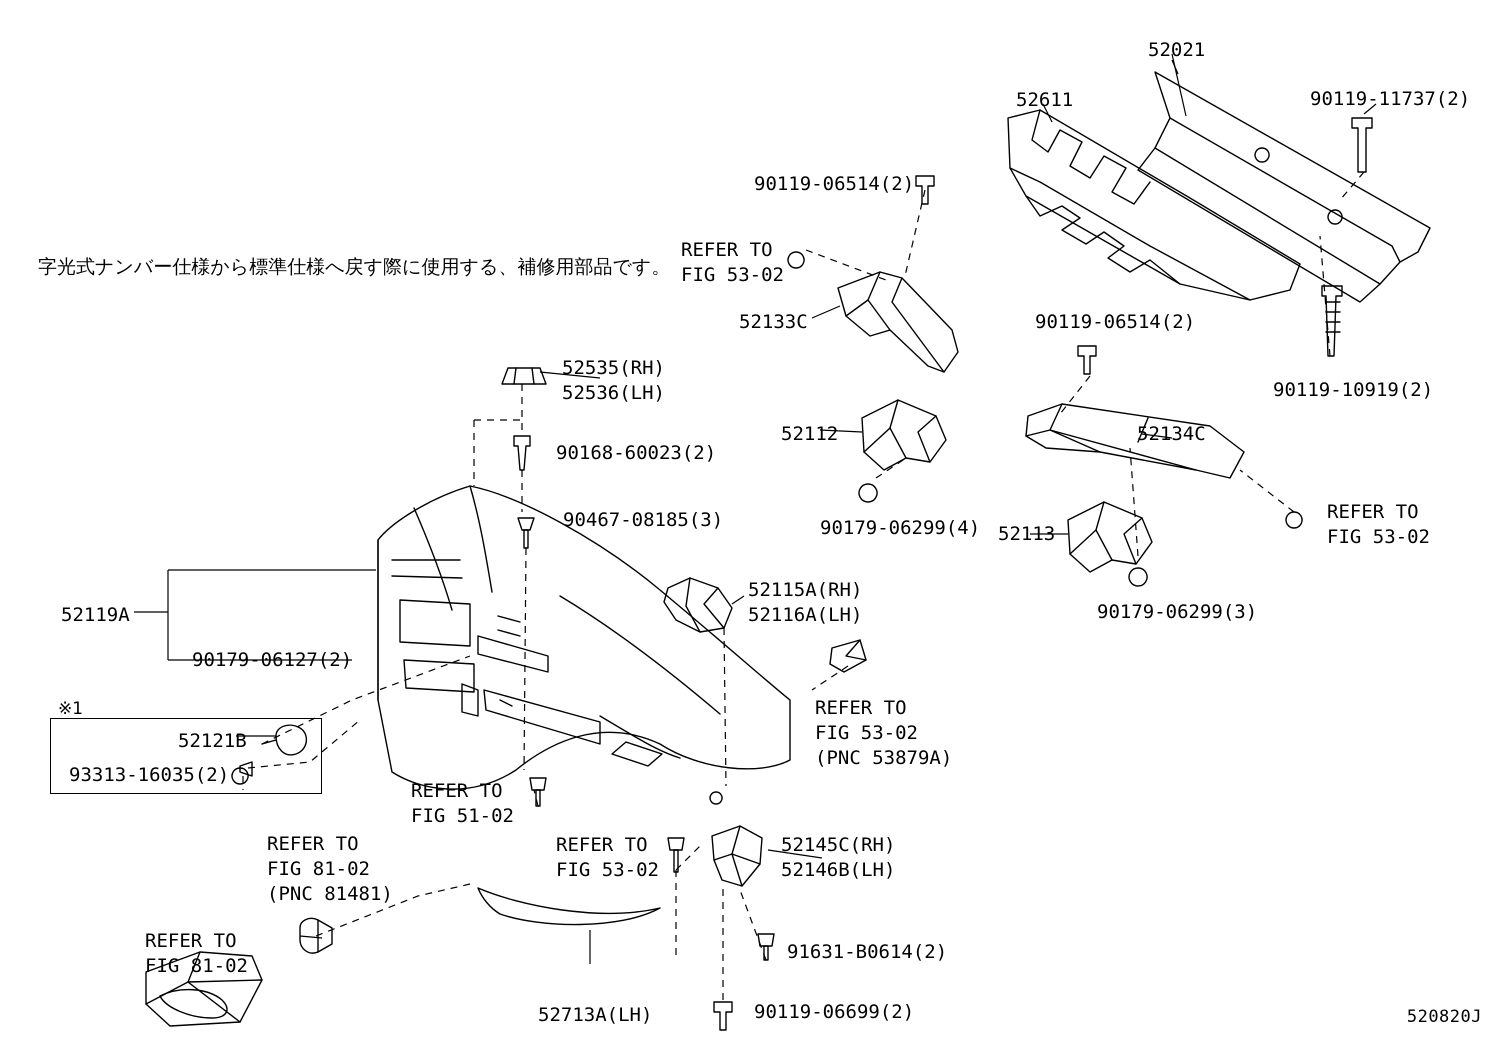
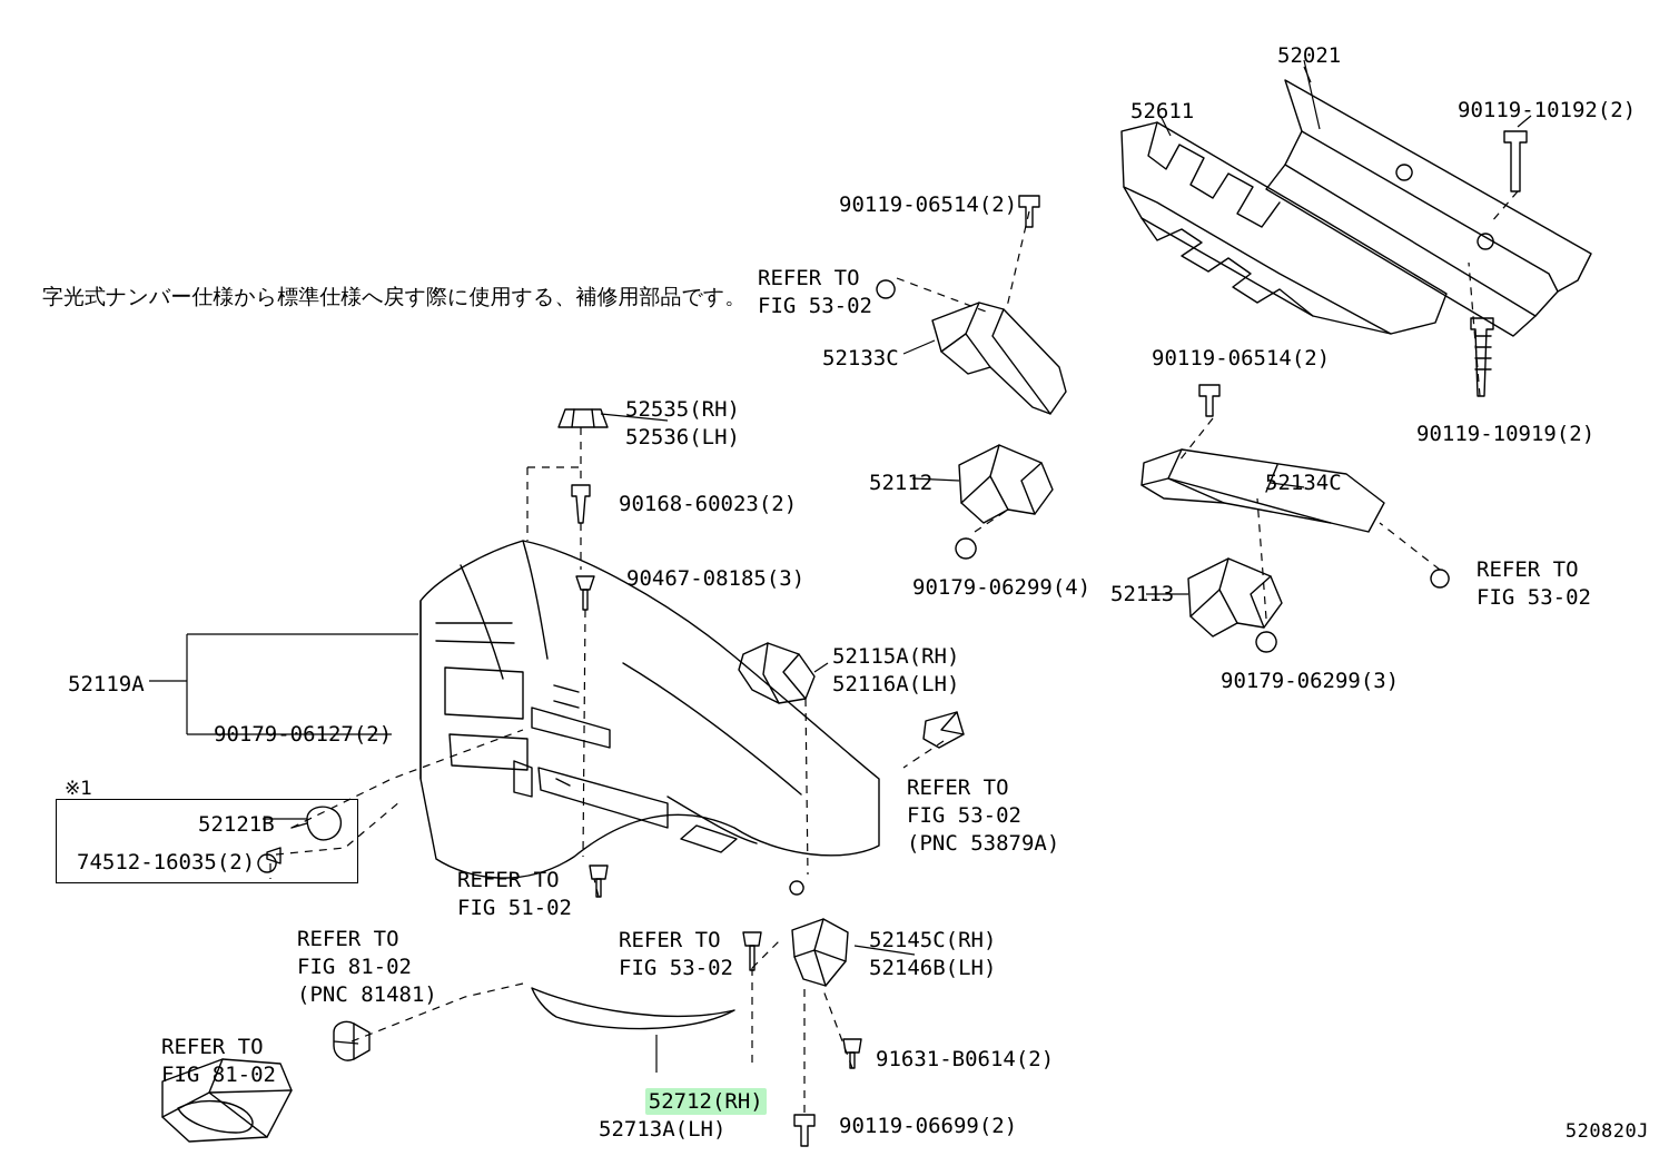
  字光式ナンバー仕様から標準仕様へ戻す際に使用する、補修用部品です。
  ※1
  52021
- 90119-11737(2)
+ 90119-10192(2)
  52611
  90119-06514(2)
  REFER TO
  FIG 53-02
  52133C
  90119-06514(2)
  90119-10919(2)
  52112
  52134C
  90179-06299(4)
  52113
  REFER TO
  FIG 53-02
  90179-06299(3)
  52535(RH)
  52536(LH)
  90168-60023(2)
  90467-08185(3)
  52115A(RH)
  52116A(LH)
  52119A
  90179-06127(2)
  REFER TO
  FIG 53-02
  (PNC 53879A)
  52121B
- 93313-16035(2)
+ 74512-16035(2)
  REFER TO
  FIG 51-02
  REFER TO
  FIG 53-02
  52145C(RH)
  52146B(LH)
  REFER TO
  FIG 81-02
  (PNC 81481)
  REFER TO
  FIG 81-02
  91631-B0614(2)
  52713A(LH)
  90119-06699(2)
+ 52712(RH)
  520820J
